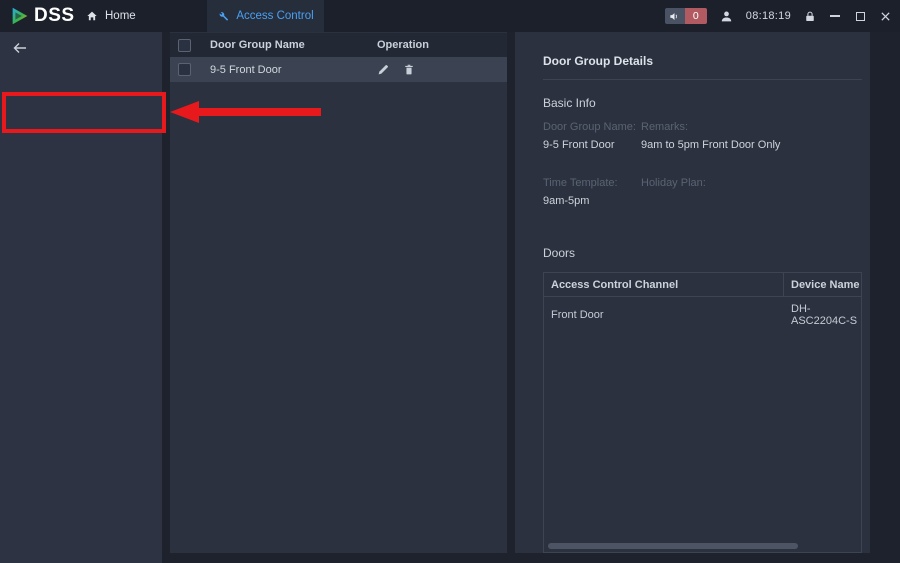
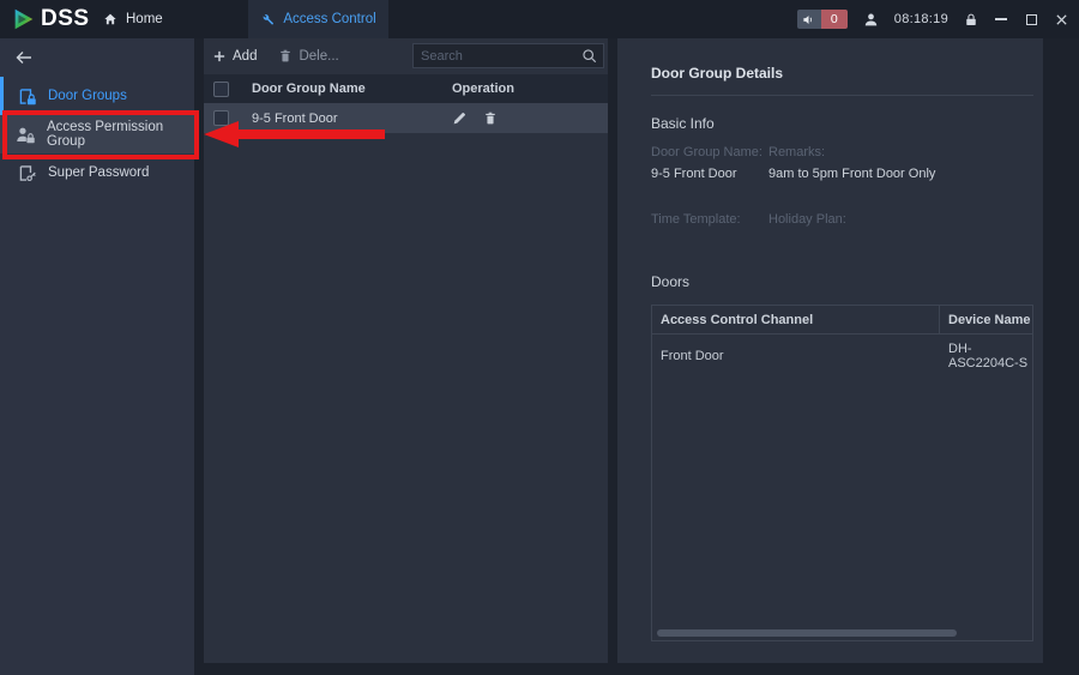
  DSS
  Home
  Access Control
  0
  08:18:19
+ Door Groups
+ Access Permission Group
+ Super Password
+ Add
+ Dele...
+ Search
  Door Group Name
  Operation
  9-5 Front Door
  Door Group Details
  Basic Info
  Door Group Name:
  Remarks:
  9-5 Front Door
  9am to 5pm Front Door Only
  Time Template:
  Holiday Plan:
- 9am-5pm
  Doors
  Access Control Channel
  Device Name
  Front Door
  DH-ASC2204C-S
